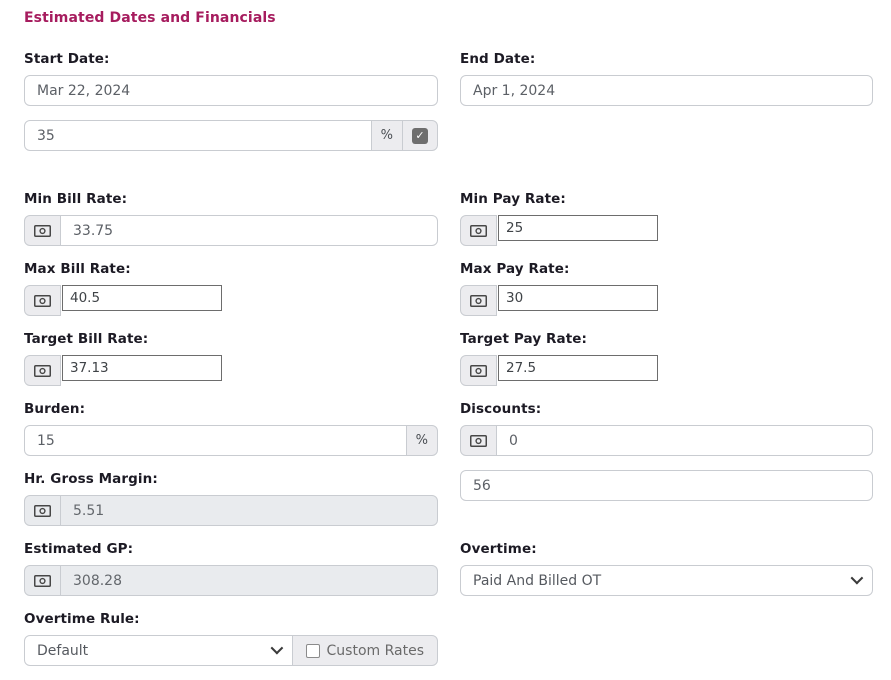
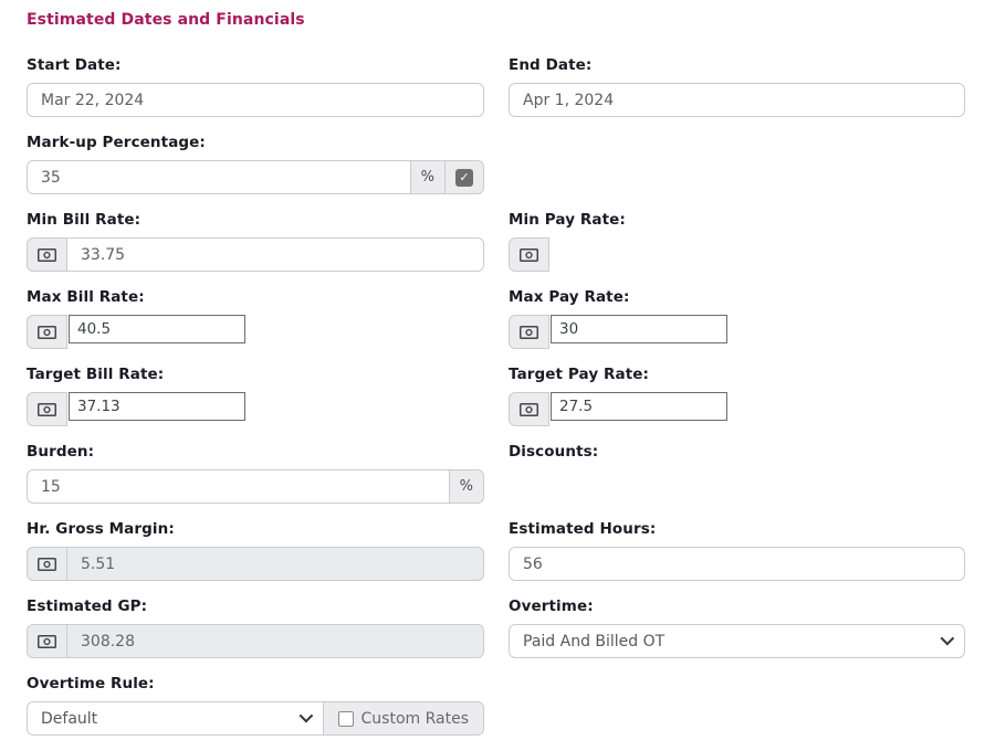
  Estimated Dates and Financials
  Start Date:
  Mar 22, 2024
  End Date:
  Apr 1, 2024
+ Mark-up Percentage:
  35
  %
  ✓
  Min Bill Rate:
  33.75
  Min Pay Rate:
- 25
  Max Bill Rate:
  40.5
  Max Pay Rate:
  30
  Target Bill Rate:
  37.13
  Target Pay Rate:
  27.5
  Burden:
  15
  %
  Discounts:
- 0
  Hr. Gross Margin:
  5.51
+ Estimated Hours:
  56
  Estimated GP:
  308.28
  Overtime:
  Paid And Billed OT
  Overtime Rule:
  Default
  Custom Rates
